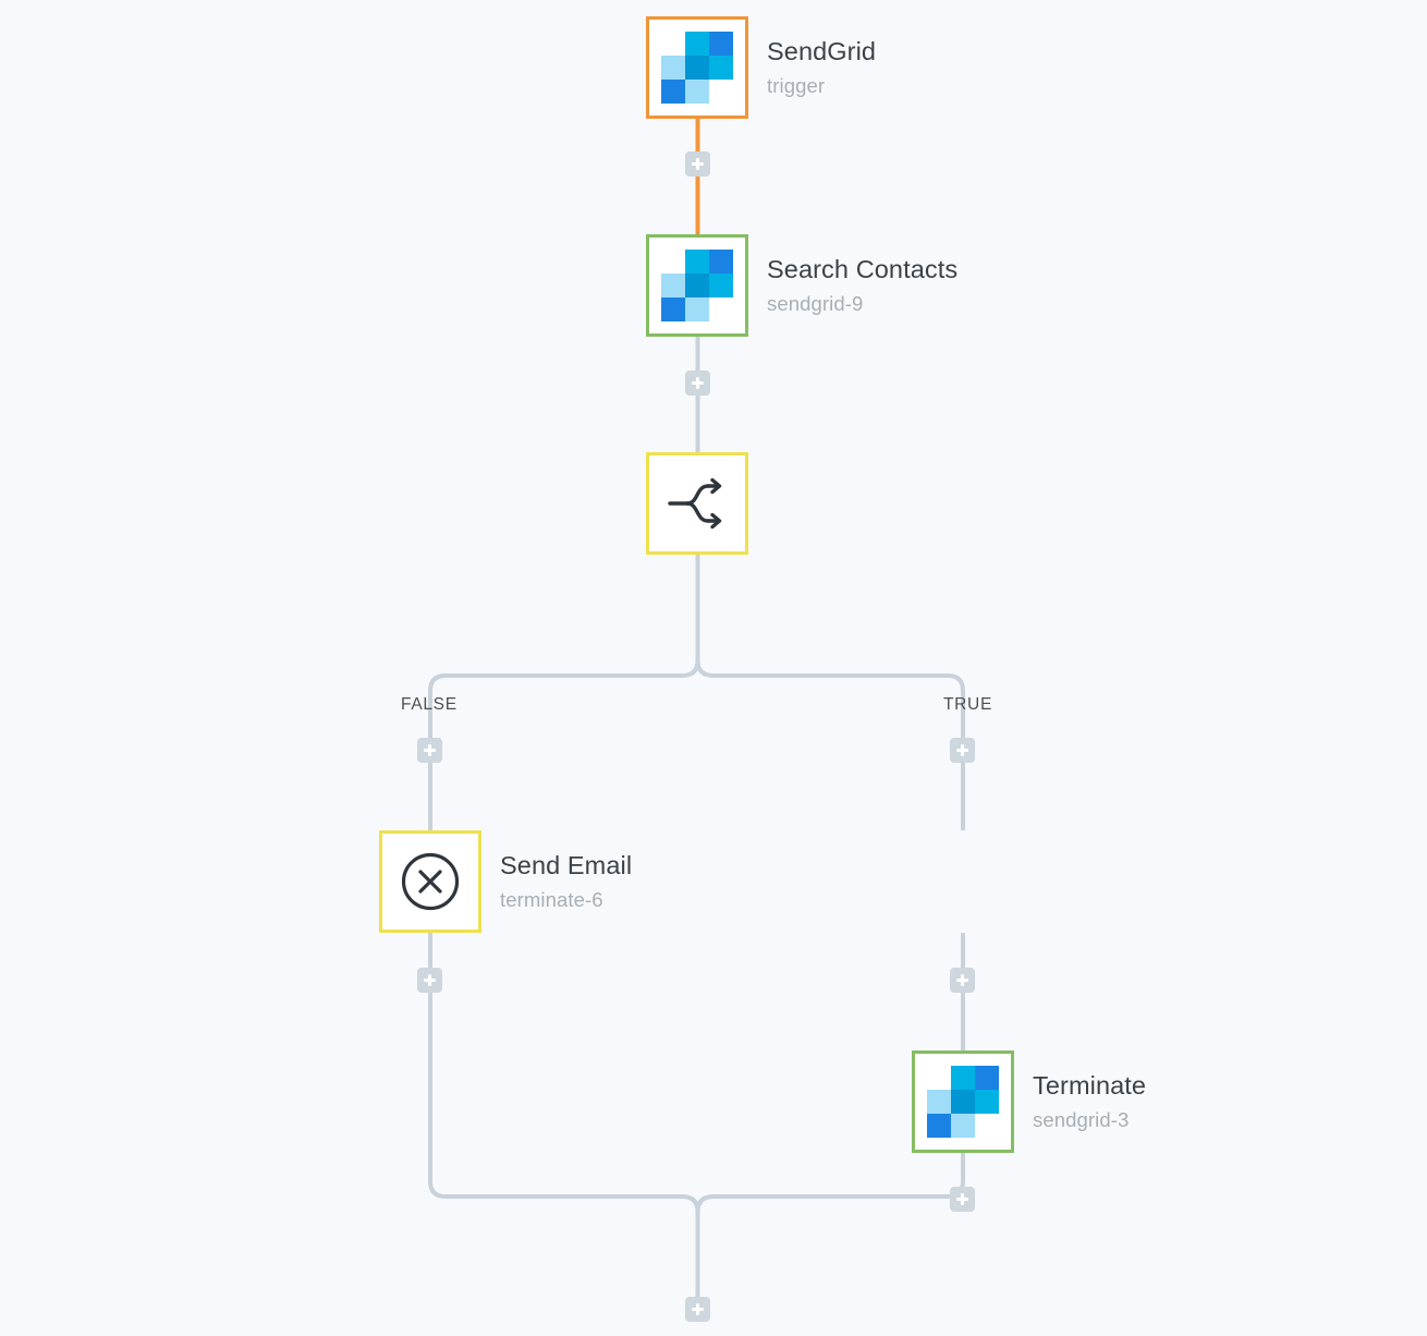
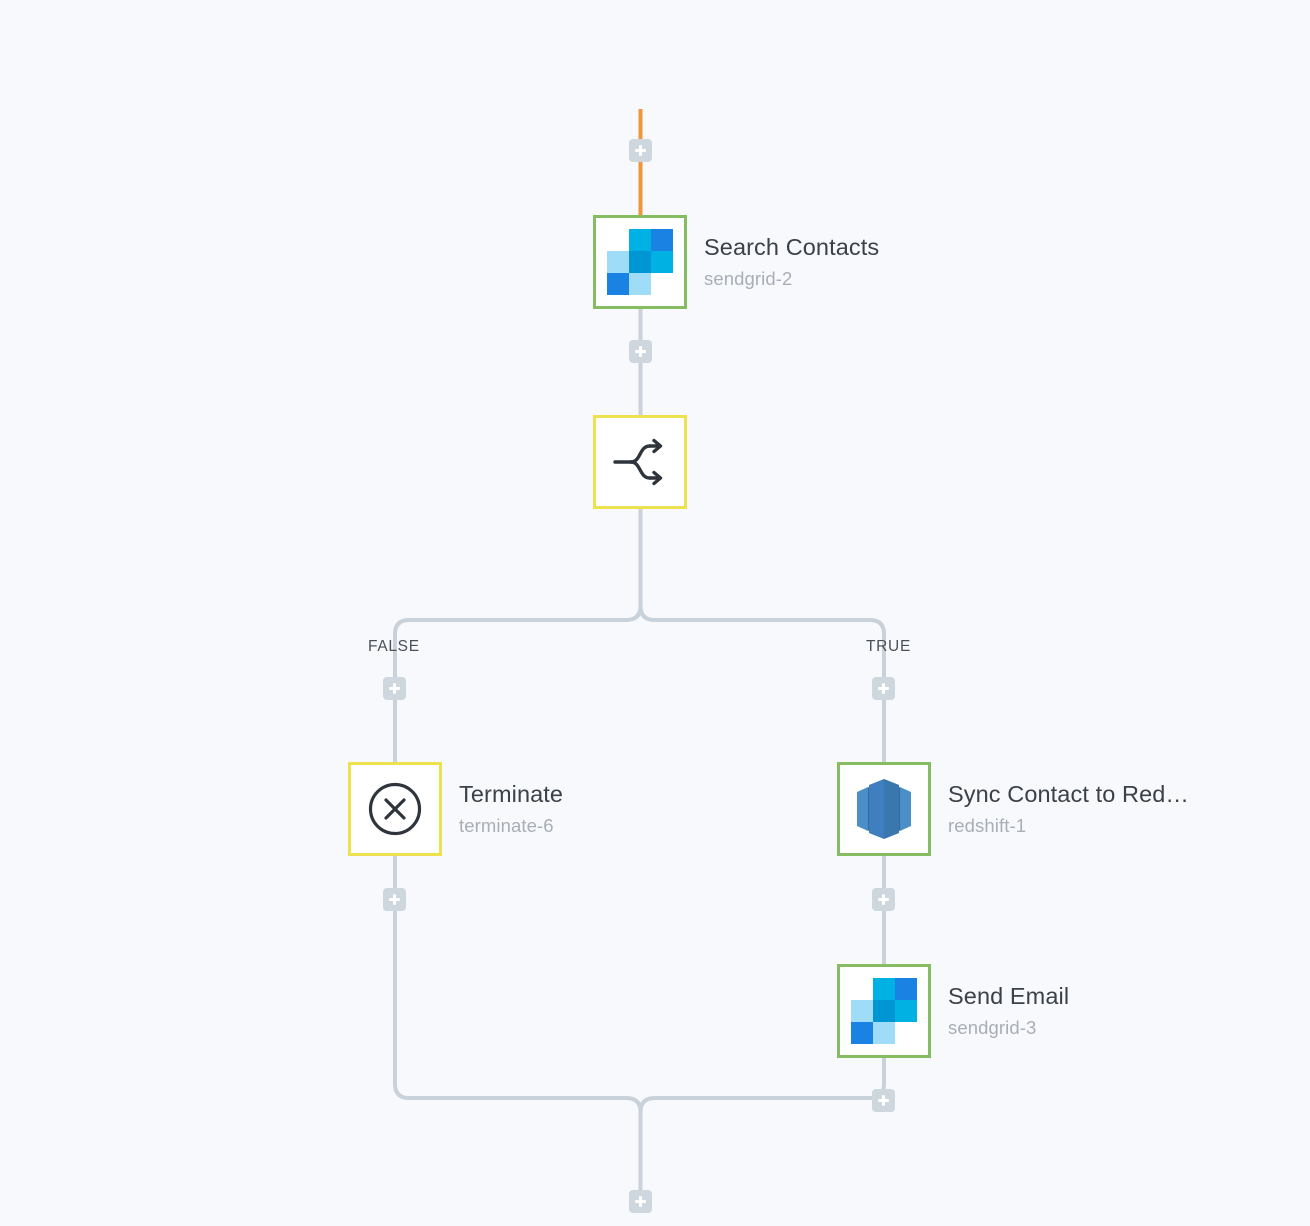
- SendGrid
- trigger
  Search Contacts
- sendgrid-9
+ sendgrid-2
- Send Email
+ Terminate
  terminate-6
+ Sync Contact to Red…
+ redshift-1
- Terminate
+ Send Email
  sendgrid-3
  FALSE
  TRUE
